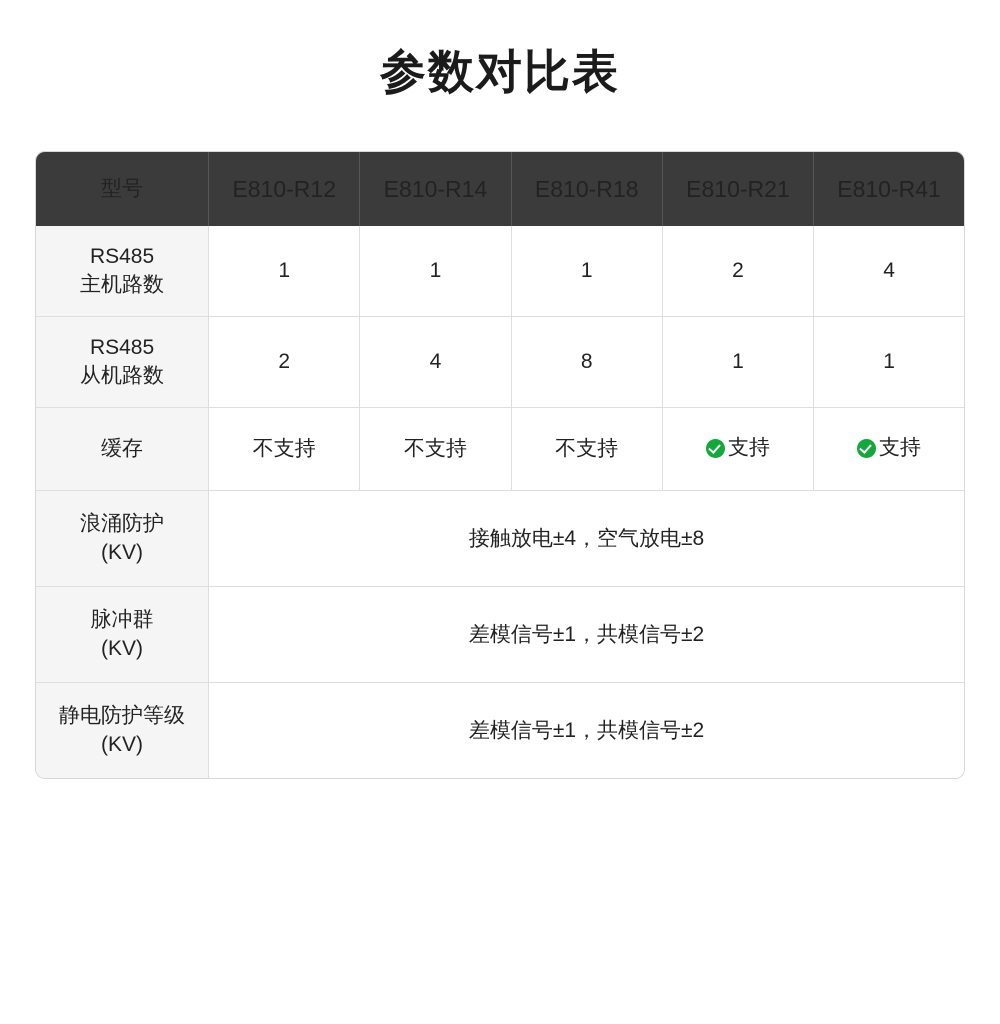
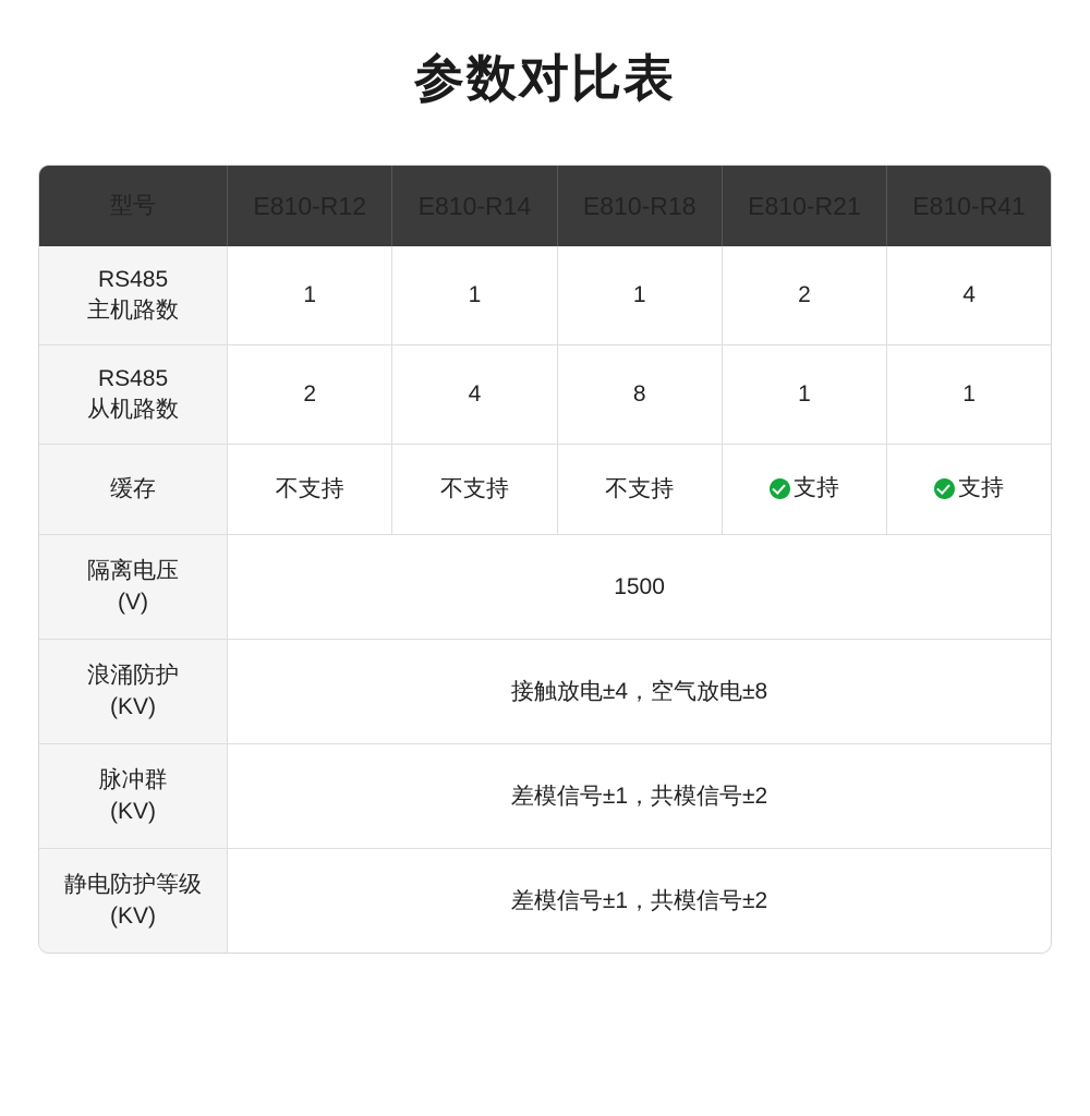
  参数对比表
  型号	E810-R12	E810-R14	E810-R18	E810-R21	E810-R41
  RS485 主机路数	1	1	1	2	4
  RS485 从机路数	2	4	8	1	1
  缓存	不支持	不支持	不支持	支持	支持
+ 隔离电压 (V)	1500
  浪涌防护 (KV)	接触放电±4，空气放电±8
  脉冲群 (KV)	差模信号±1，共模信号±2
  静电防护等级 (KV)	差模信号±1，共模信号±2
